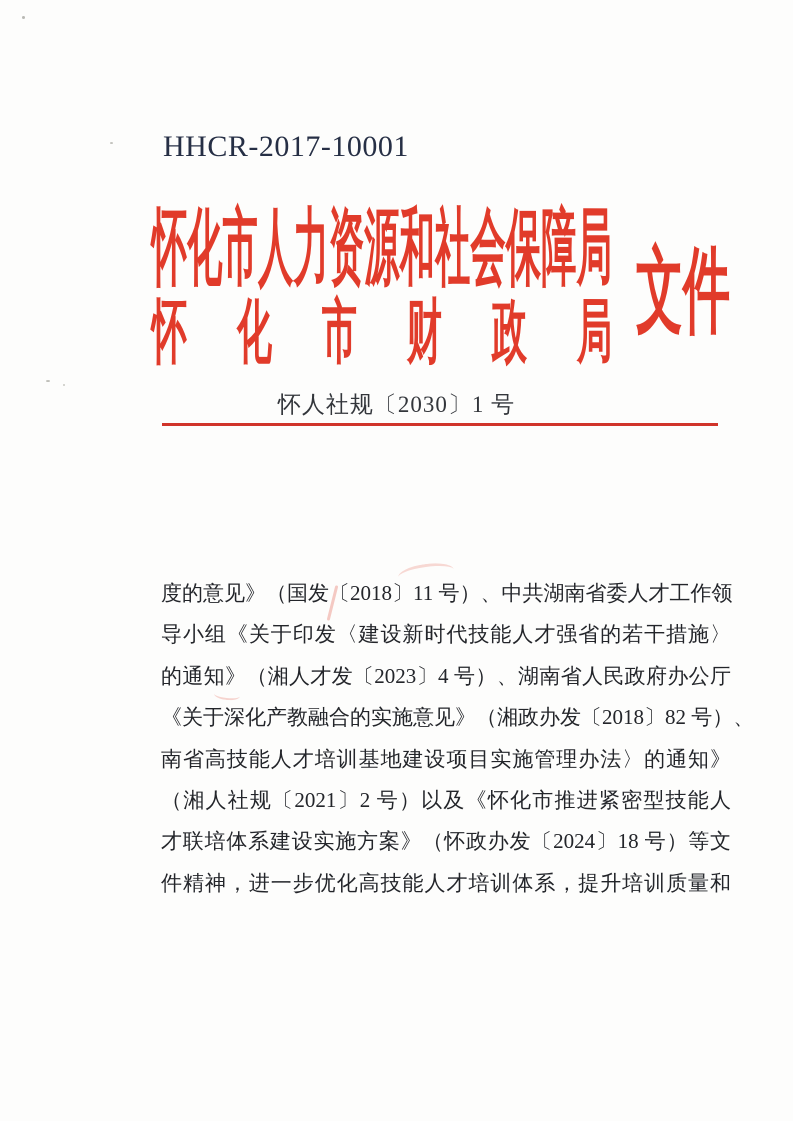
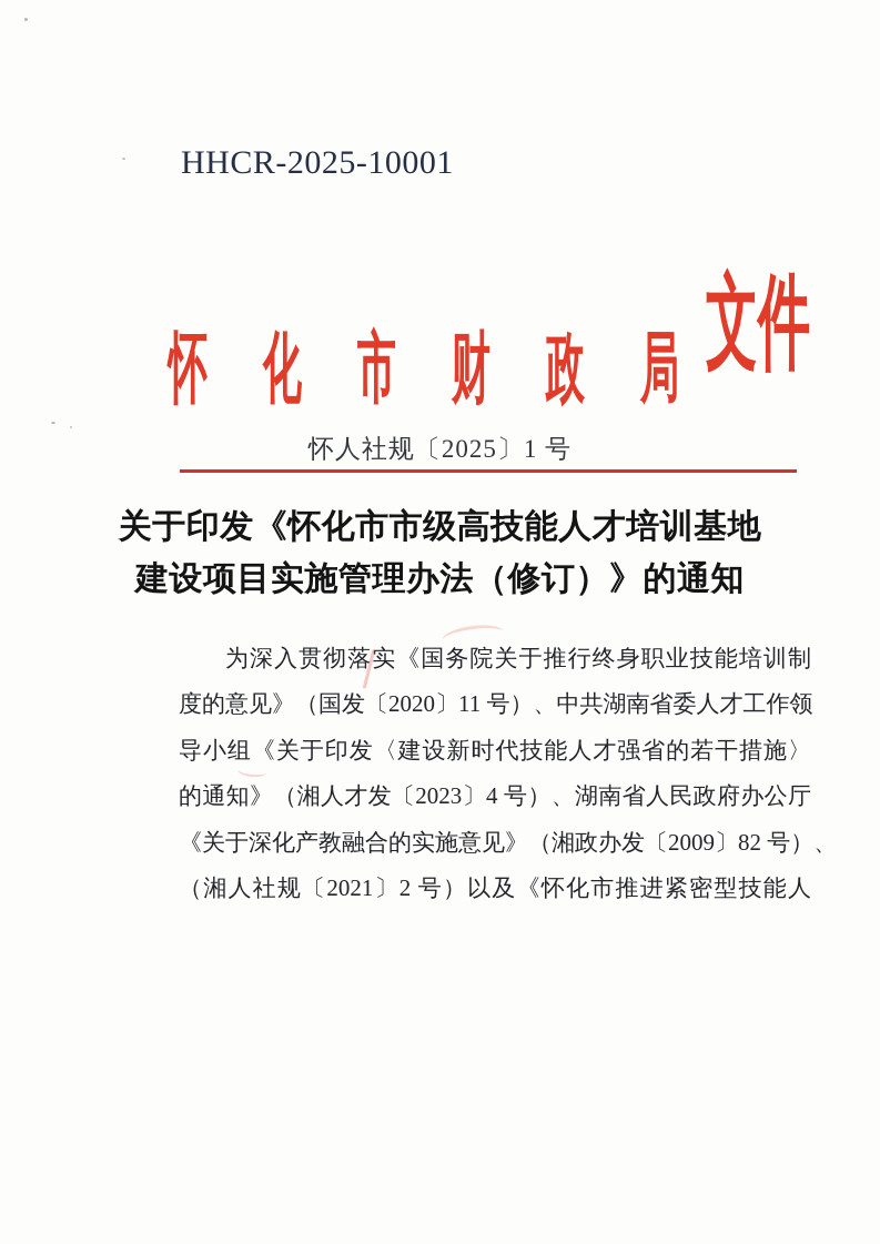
- HHCR-2017-10001
+ HHCR-2025-10001
- 怀化市人力资源和社会保障局
  怀化市财政局
  文件
- 怀人社规〔2030〕1 号
+ 怀人社规〔2025〕1 号
+ 关于印发《怀化市市级高技能人才培训基地
+ 建设项目实施管理办法（修订）》的通知
+ 为深入贯彻落实《国务院关于推行终身职业技能培训制
- 度的意见》（国发〔2018〕11 号）、中共湖南省委人才工作领
+ 度的意见》（国发〔2020〕11 号）、中共湖南省委人才工作领
  导小组《关于印发〈建设新时代技能人才强省的若干措施〉
  的通知》（湘人才发〔2023〕4 号）、湖南省人民政府办公厅
- 《关于深化产教融合的实施意见》（湘政办发〔2018〕82 号）、
+ 《关于深化产教融合的实施意见》（湘政办发〔2009〕82 号）、
- 南省高技能人才培训基地建设项目实施管理办法〉的通知》
  （湘人社规〔2021〕2 号）以及《怀化市推进紧密型技能人
- 才联培体系建设实施方案》（怀政办发〔2024〕18 号）等文
- 件精神，进一步优化高技能人才培训体系，提升培训质量和
